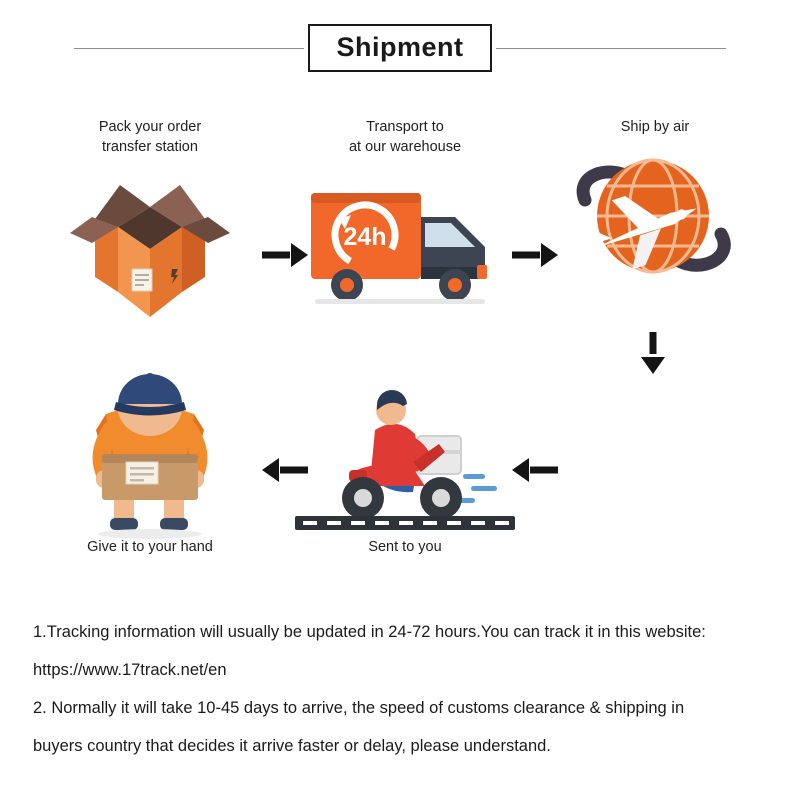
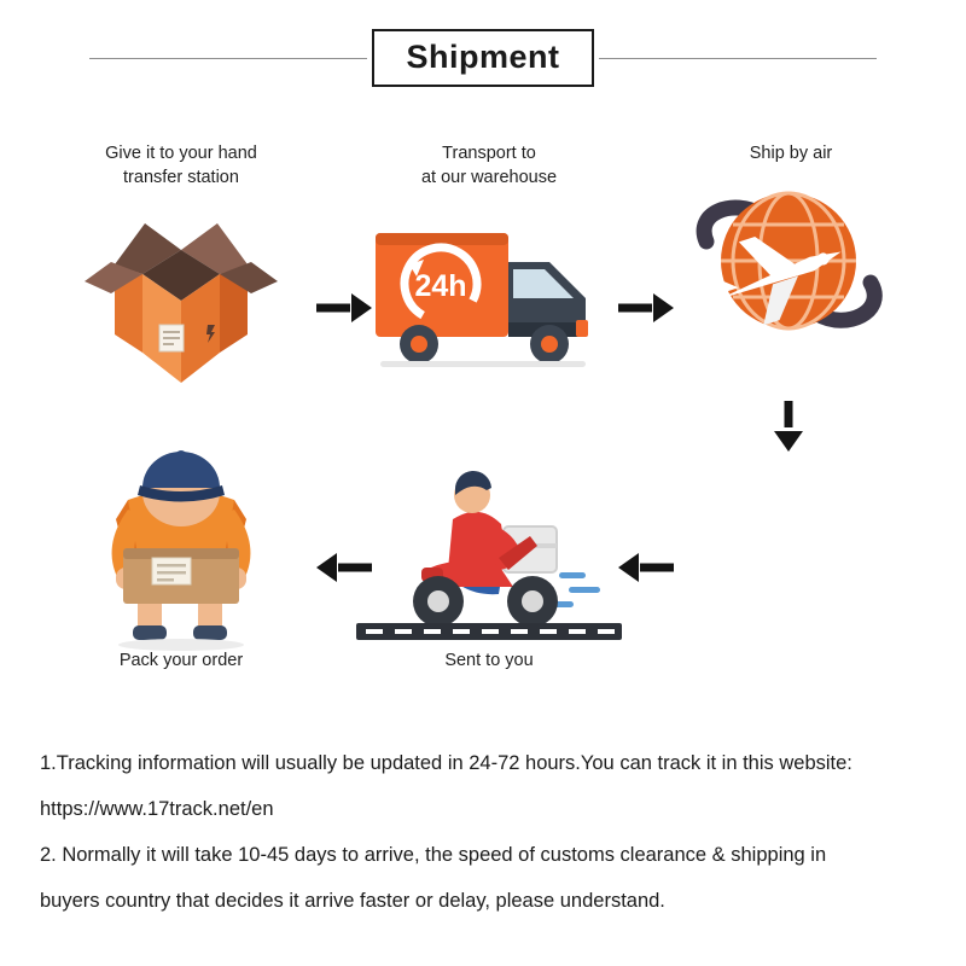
  Shipment
- Pack your order
+ Give it to your hand
  transfer station
  Transport to
  at our warehouse
  24h
  Ship by air
- Give it to your hand
+ Pack your order
  Sent to you
  1.Tracking information will usually be updated in 24-72 hours.You can track it in this website:
  https://www.17track.net/en
  2. Normally it will take 10-45 days to arrive, the speed of customs clearance & shipping in
  buyers country that decides it arrive faster or delay, please understand.
